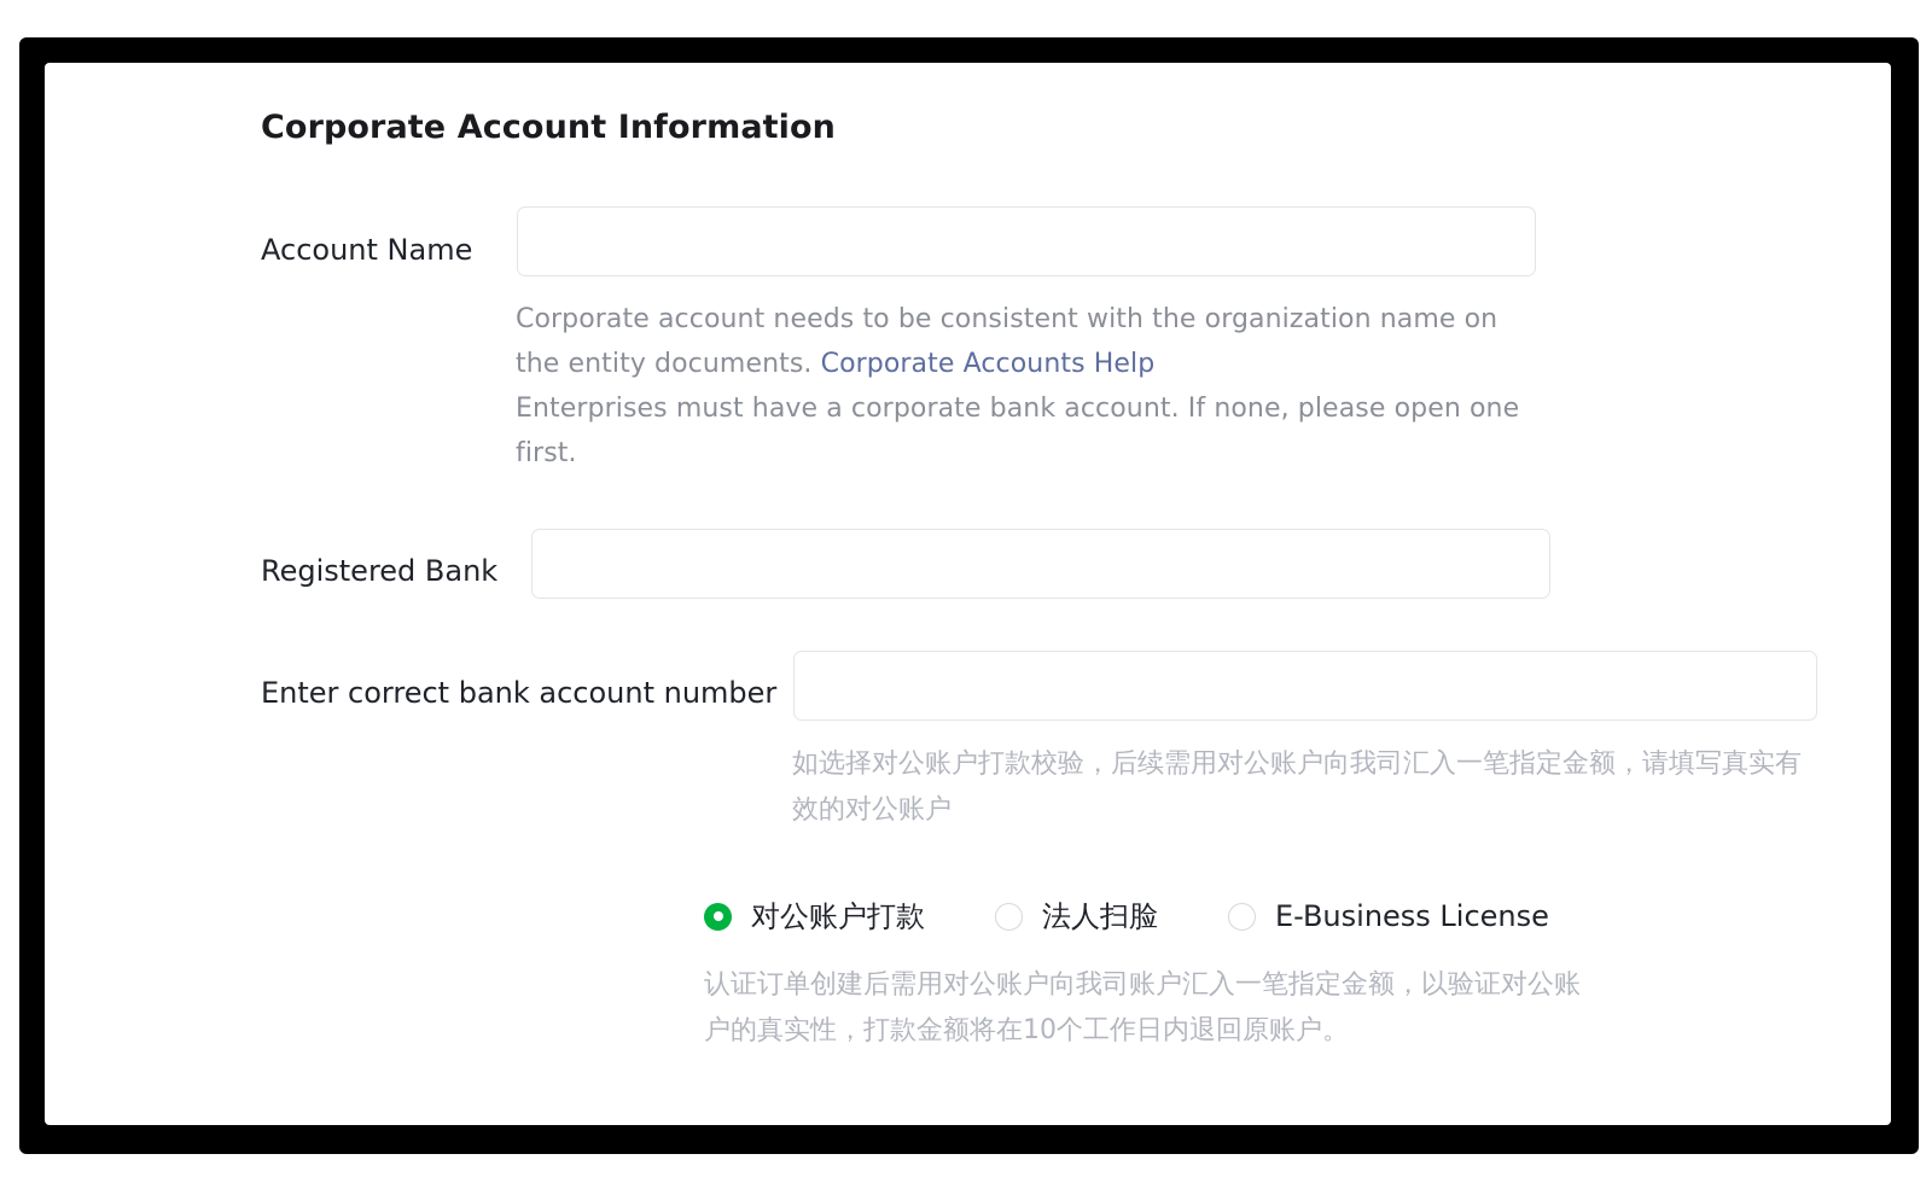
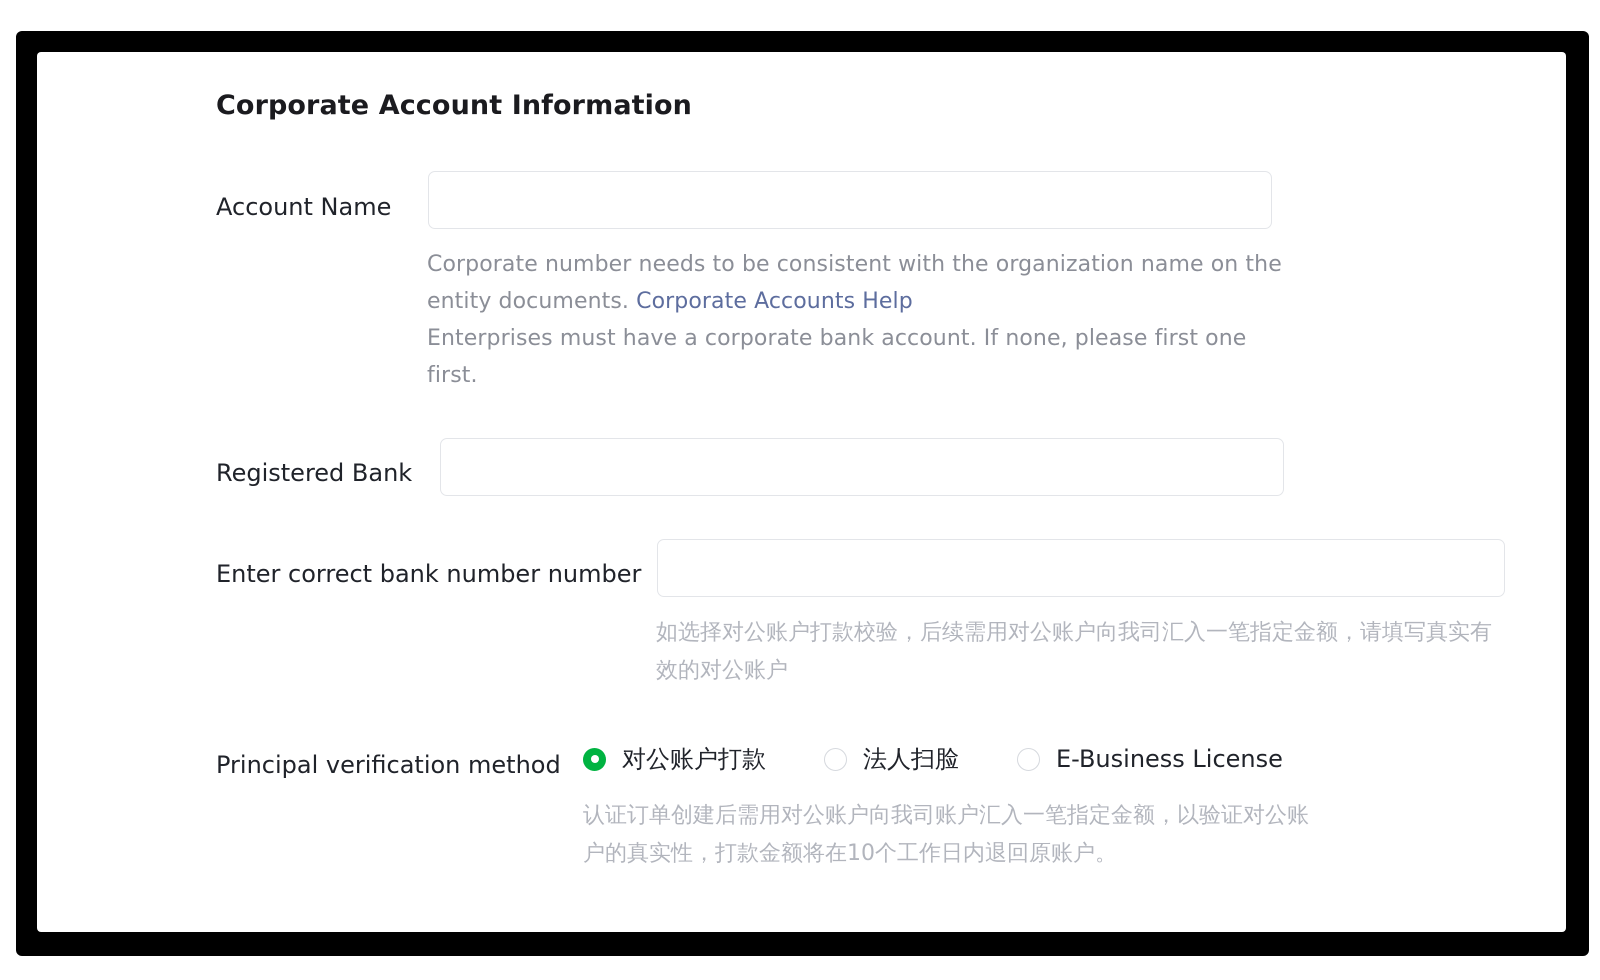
  Corporate Account Information
  Account Name
- Corporate account needs to be consistent with the organization name on the entity documents. Corporate Accounts Help
+ Corporate number needs to be consistent with the organization name on the entity documents. Corporate Accounts Help
- Enterprises must have a corporate bank account. If none, please open one first.
+ Enterprises must have a corporate bank account. If none, please first one first.
  Registered Bank
- Enter correct bank account number
+ Enter correct bank number number
  如选择对公账户打款校验，后续需用对公账户向我司汇入一笔指定金额，请填写真实有效的对公账户
+ Principal verification method
  对公账户打款
  法人扫脸
  E-Business License
  认证订单创建后需用对公账户向我司账户汇入一笔指定金额，以验证对公账户的真实性，打款金额将在10个工作日内退回原账户。
